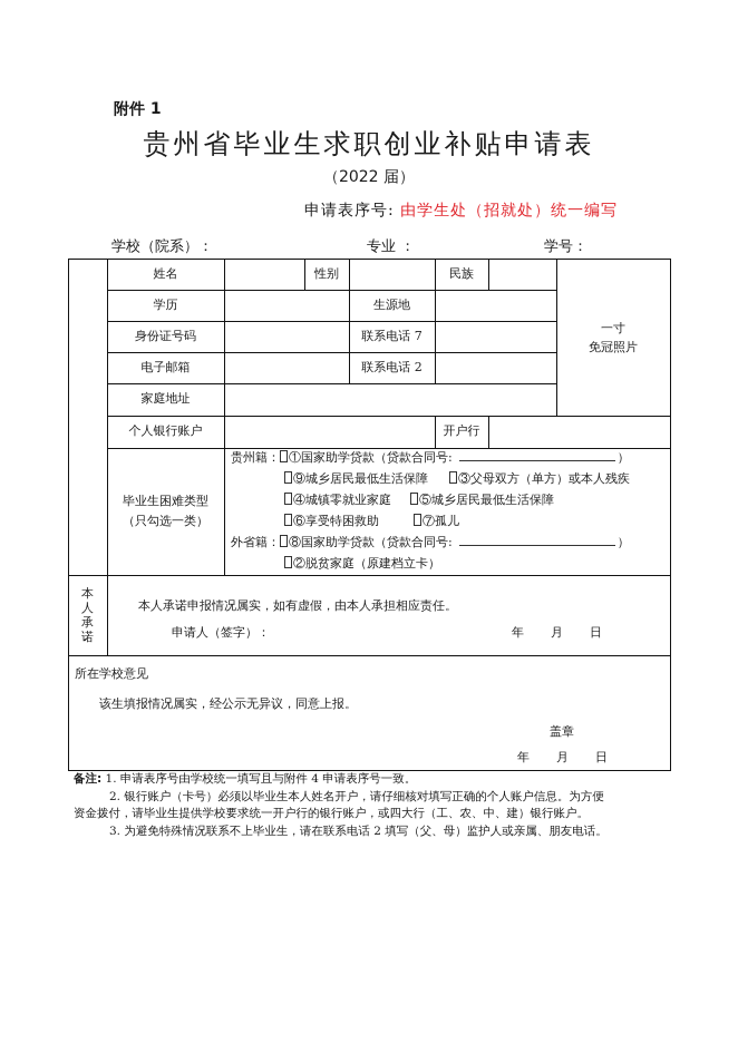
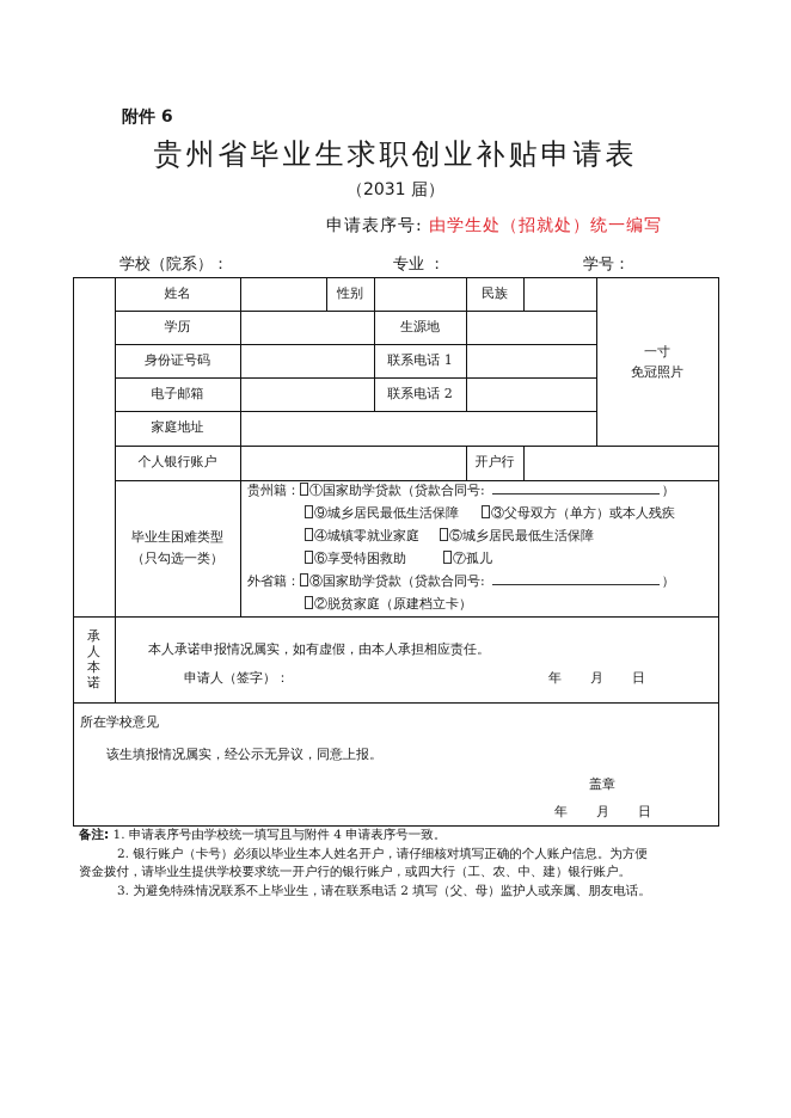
- 附件 1
+ 附件 6
  贵州省毕业生求职创业补贴申请表
- （2022 届）
+ （2031 届）
  申请表序号: 由学生处（招就处）统一编写
  学校（院系）：
  专业 ：
  学号：
  姓名
  性别
  民族
  一寸
  免冠照片
  学历
  生源地
  身份证号码
- 联系电话 7
+ 联系电话 1
  电子邮箱
  联系电话 2
  家庭地址
  个人银行账户
  开户行
  毕业生困难类型
  （只勾选一类）
  贵州籍： ①国家助学贷款（贷款合同号: ）
  ⑨城乡居民最低生活保障 ③父母双方（单方）或本人残疾
  ④城镇零就业家庭 ⑤城乡居民最低生活保障
  ⑥享受特困救助 ⑦孤儿
  外省籍： ⑧国家助学贷款（贷款合同号: ）
  ②脱贫家庭（原建档立卡）
- 本
+ 承
  人
- 承
+ 本
  诺
  本人承诺申报情况属实，如有虚假，由本人承担相应责任。
  申请人（签字）：
  年
  月
  日
  所在学校意见
  该生填报情况属实，经公示无异议，同意上报。
  盖章
  年
  月
  日
  备注: 1. 申请表序号由学校统一填写且与附件 4 申请表序号一致。
  2. 银行账户（卡号）必须以毕业生本人姓名开户，请仔细核对填写正确的个人账户信息。为方便
  资金拨付，请毕业生提供学校要求统一开户行的银行账户，或四大行（工、农、中、建）银行账户。
  3. 为避免特殊情况联系不上毕业生，请在联系电话 2 填写（父、母）监护人或亲属、朋友电话。
